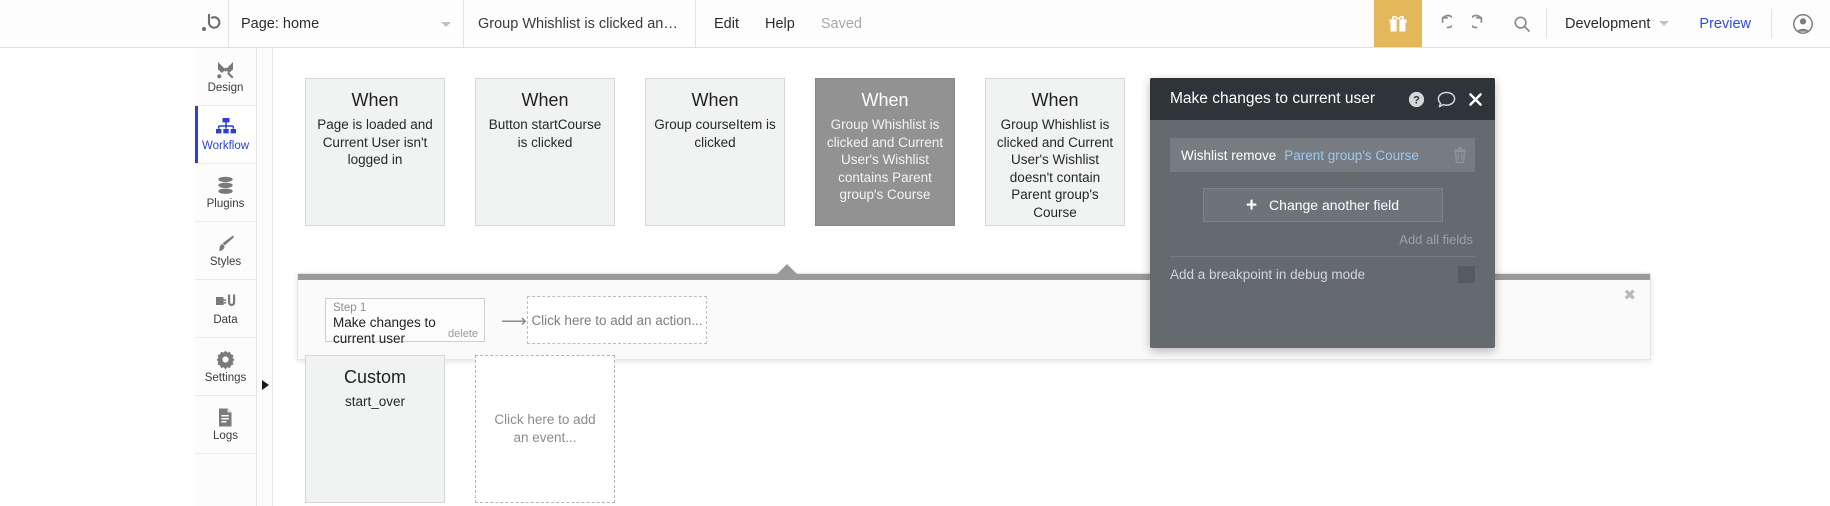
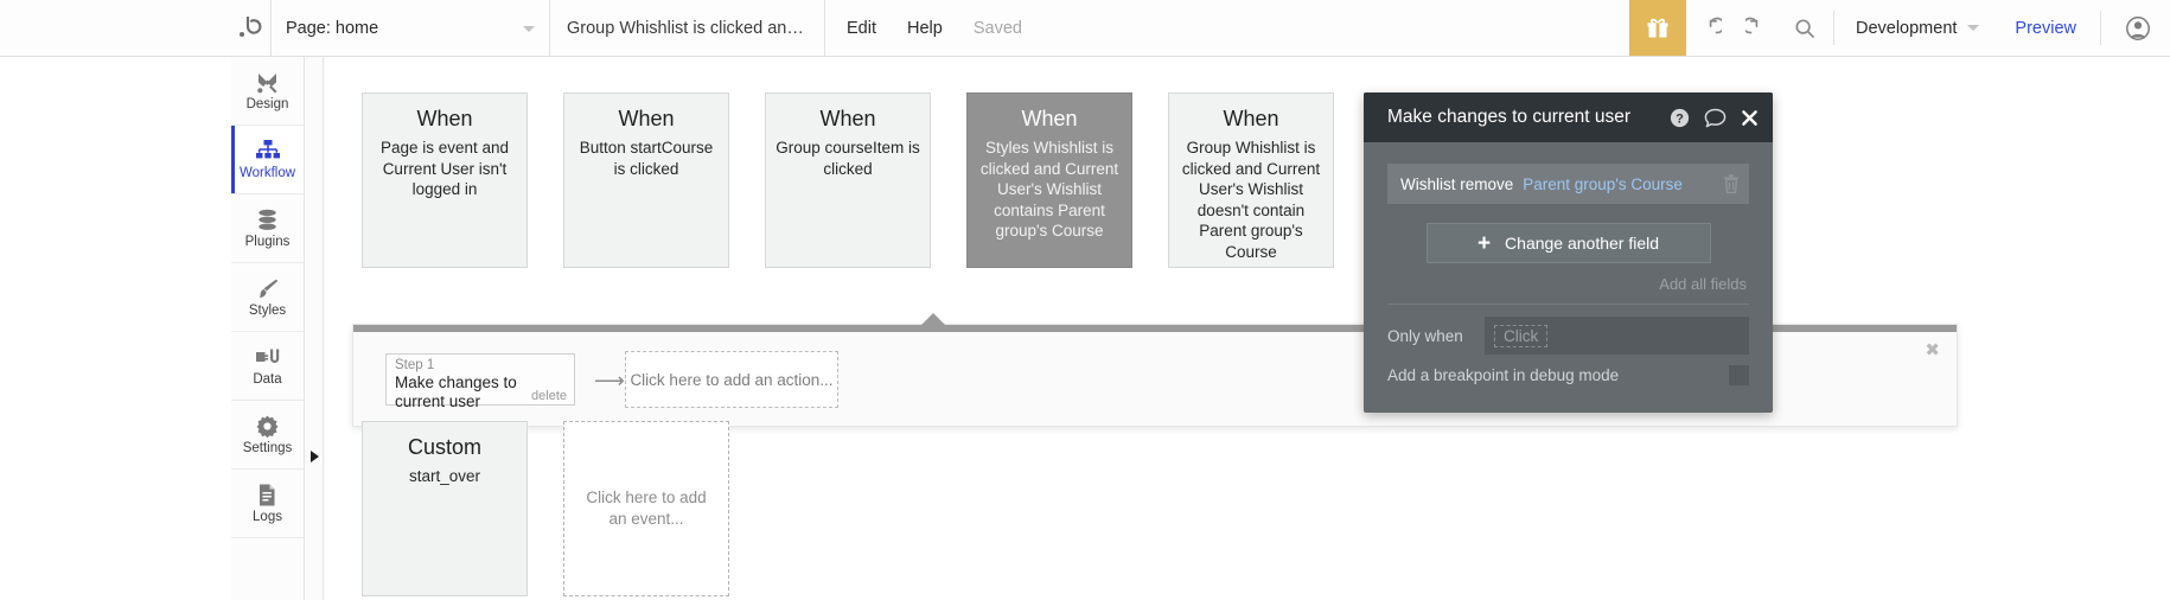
  Page: home
  Group Whishlist is clicked and C
  Edit
  Help
  Saved
  Development
  Preview
  Design
  Workflow
  Plugins
  Styles
  Data
  Settings
  Logs
  When
- Page is loaded and Current User isn't logged in
+ Page is event and Current User isn't logged in
  When
  Button startCourse is clicked
  When
  Group courseItem is clicked
  When
- Group Whishlist is clicked and Current User's Wishlist contains Parent group's Course
+ Styles Whishlist is clicked and Current User's Wishlist contains Parent group's Course
  When
  Group Whishlist is clicked and Current User's Wishlist doesn't contain Parent group's Course
  ✖
  Step 1
  Make changes to current user
  delete
  ⟶
  Click here to add an action...
  Custom
  start_over
  Click here to add an event...
  Make changes to current user
  ?
  Wishlist remove
  Parent group's Course
  +
  Change another field
  Add all fields
+ Only when
+ Click
  Add a breakpoint in debug mode
